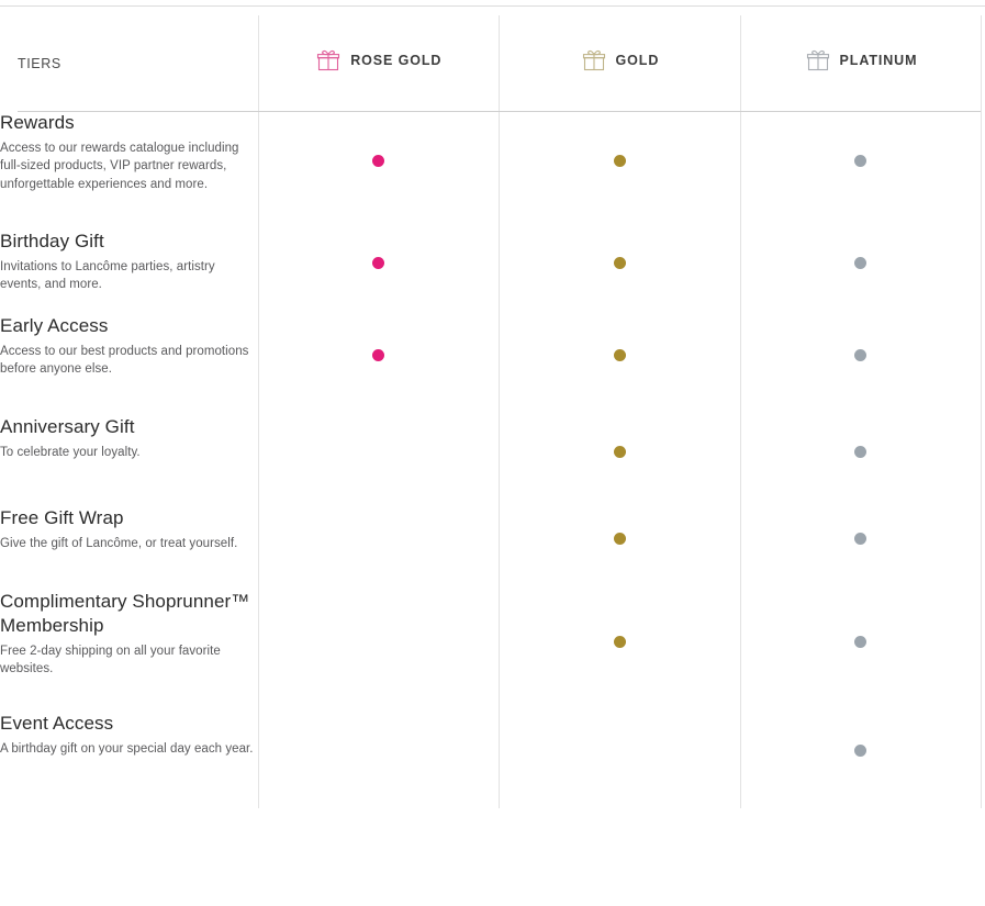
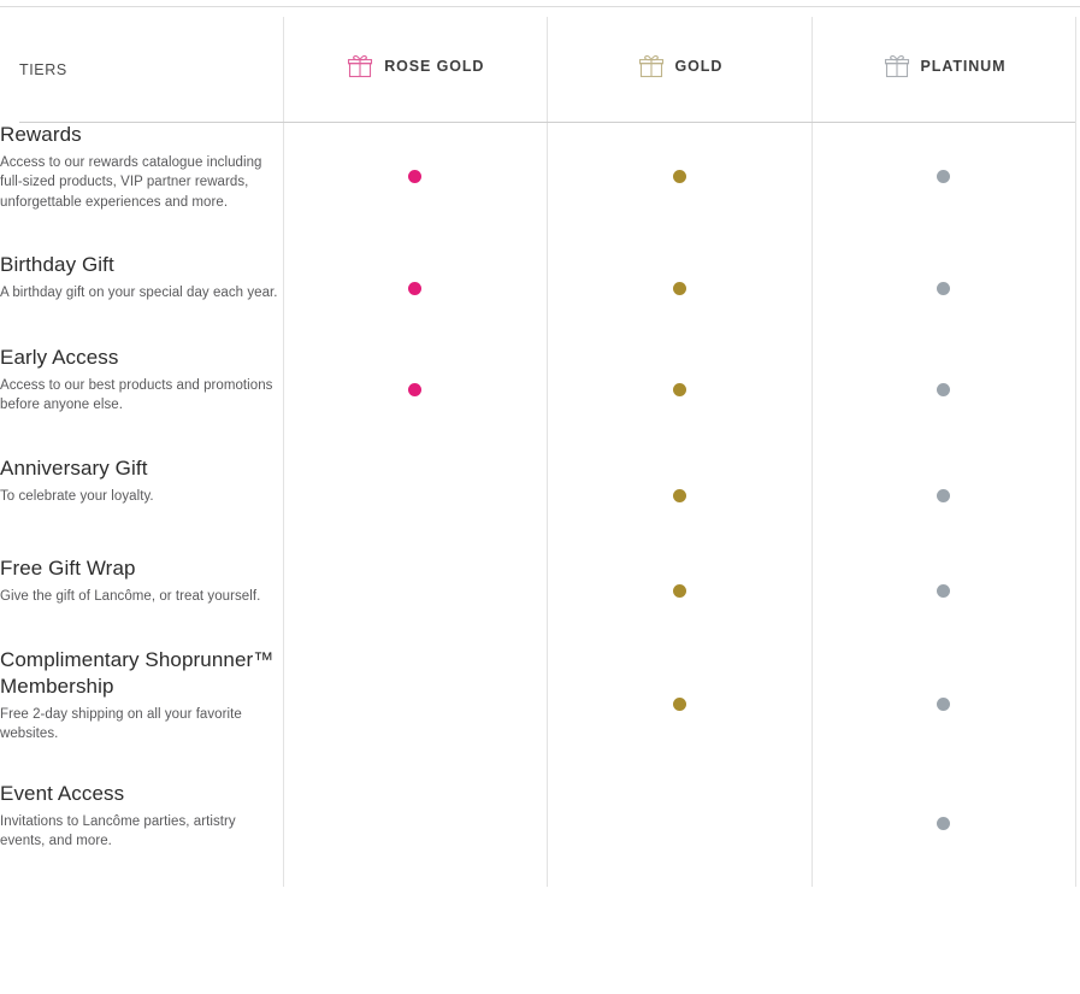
  TIERS	ROSE GOLD	GOLD	PLATINUM
  RewardsAccess to our rewards catalogue including full-sized products, VIP partner rewards, unforgettable experiences and more.
- Birthday GiftInvitations to Lancôme parties, artistry events, and more.
+ Birthday GiftA birthday gift on your special day each year.
  Early AccessAccess to our best products and promotions before anyone else.
  Anniversary GiftTo celebrate your loyalty.
  Free Gift WrapGive the gift of Lancôme, or treat yourself.
  Complimentary Shoprunner™ MembershipFree 2-day shipping on all your favorite websites.
- Event AccessA birthday gift on your special day each year.
+ Event AccessInvitations to Lancôme parties, artistry events, and more.
